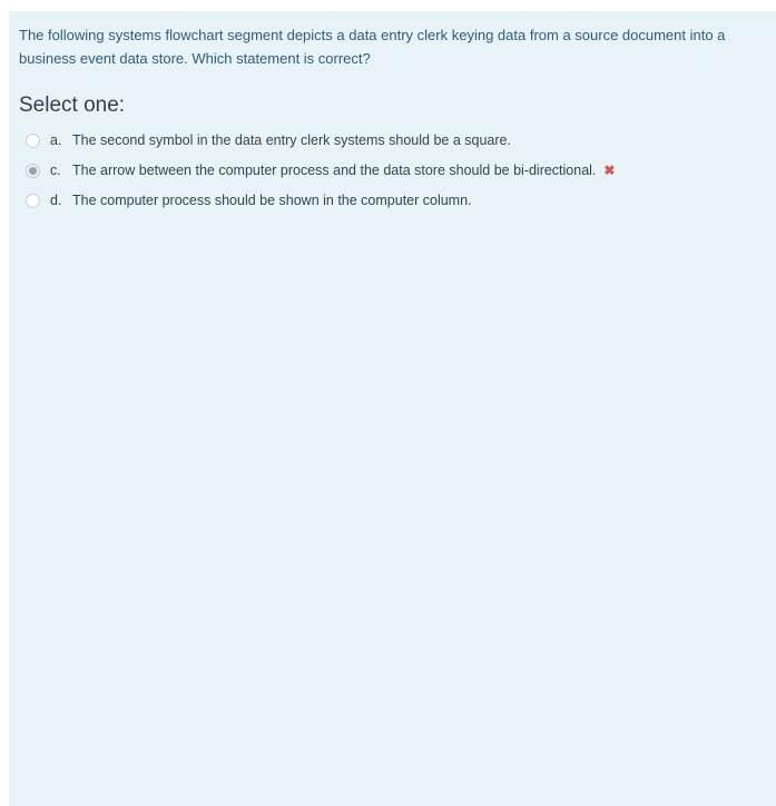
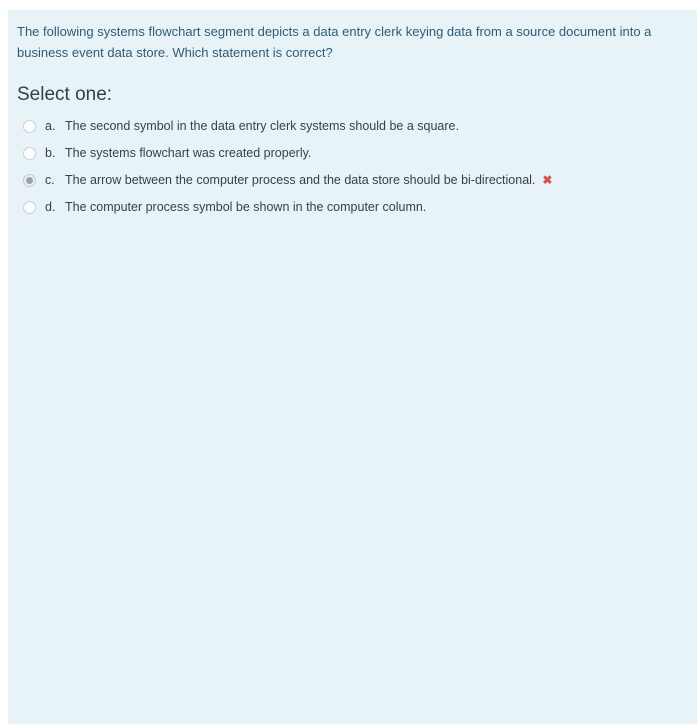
  The following systems flowchart segment depicts a data entry clerk keying data from a source document into a business event data store. Which statement is correct?
  Select one:
  a.
  The second symbol in the data entry clerk systems should be a square.
+ b.
+ The systems flowchart was created properly.
  c.
  The arrow between the computer process and the data store should be bi-directional.
  ✖
  d.
- The computer process should be shown in the computer column.
+ The computer process symbol be shown in the computer column.
